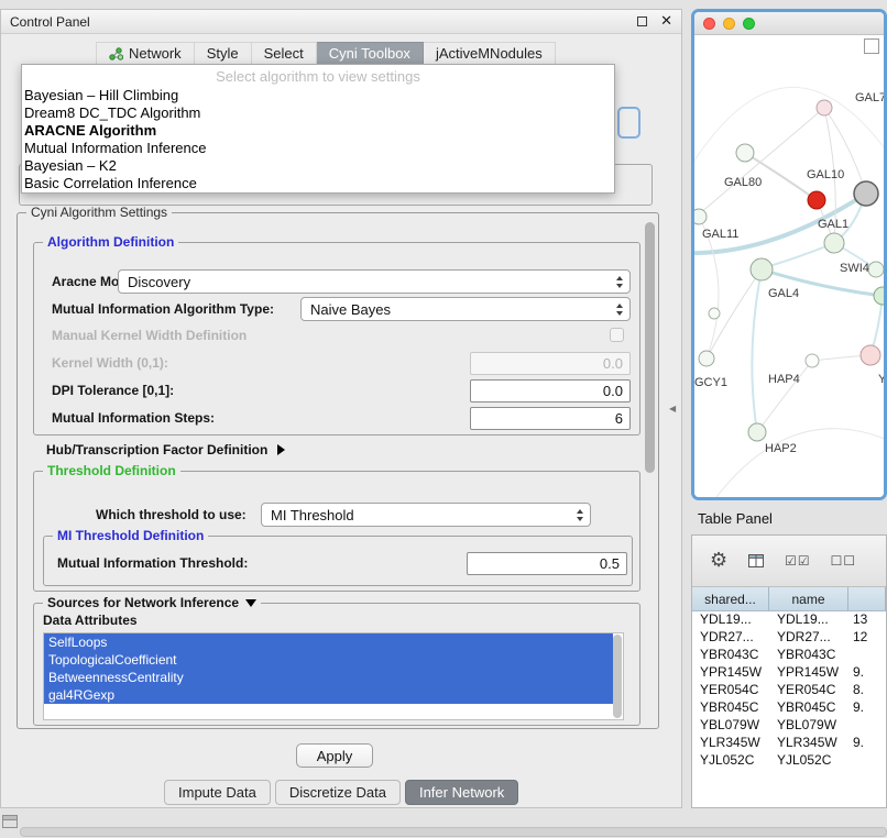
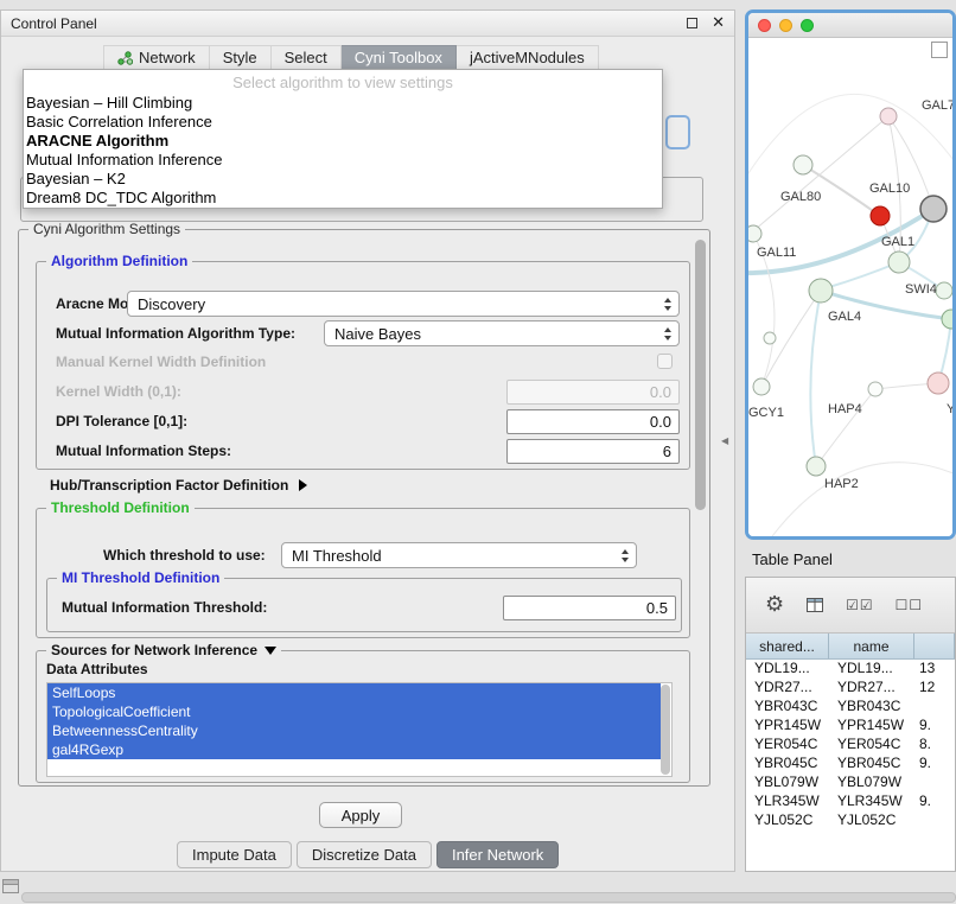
  Control Panel
  ✕
  Network
  Style
  Select
  Cyni Toolbox
  jActiveMNodules
  Select algorithm to view settings
  Bayesian – Hill Climbing
- Dream8 DC_TDC Algorithm
+ Basic Correlation Inference
  ARACNE Algorithm
  Mutual Information Inference
  Bayesian – K2
- Basic Correlation Inference
+ Dream8 DC_TDC Algorithm
  Cyni Algorithm Settings
  Algorithm Definition
  Aracne Mo
  Discovery
  Mutual Information Algorithm Type:
  Naive Bayes
  Manual Kernel Width Definition
  Kernel Width (0,1):
  0.0
  DPI Tolerance [0,1]:
  0.0
  Mutual Information Steps:
  6
  Hub/Transcription Factor Definition
  Threshold Definition
  Which threshold to use:
  MI Threshold
  MI Threshold Definition
  Mutual Information Threshold:
  0.5
  Sources for Network Inference
  Data Attributes
  SelfLoops
  TopologicalCoefficient
  BetweennessCentrality
  gal4RGexp
  Apply
  Impute Data
  Discretize Data
  Infer Network
  ◀
  GAL7
  GAL80
  GAL10
  GAL1
  SWI4
  GAL11
  GAL4
  GCY1
  HAP4
  Y
  HAP2
  Table Panel
  ⚙
  ☑☑
  ☐☐
  shared...
  name
  YDL19...
  YDL19...
  13
  YDR27...
  YDR27...
  12
  YBR043C
  YBR043C
  YPR145W
  YPR145W
  9.
  YER054C
  YER054C
  8.
  YBR045C
  YBR045C
  9.
  YBL079W
  YBL079W
  YLR345W
  YLR345W
  9.
  YJL052C
  YJL052C
